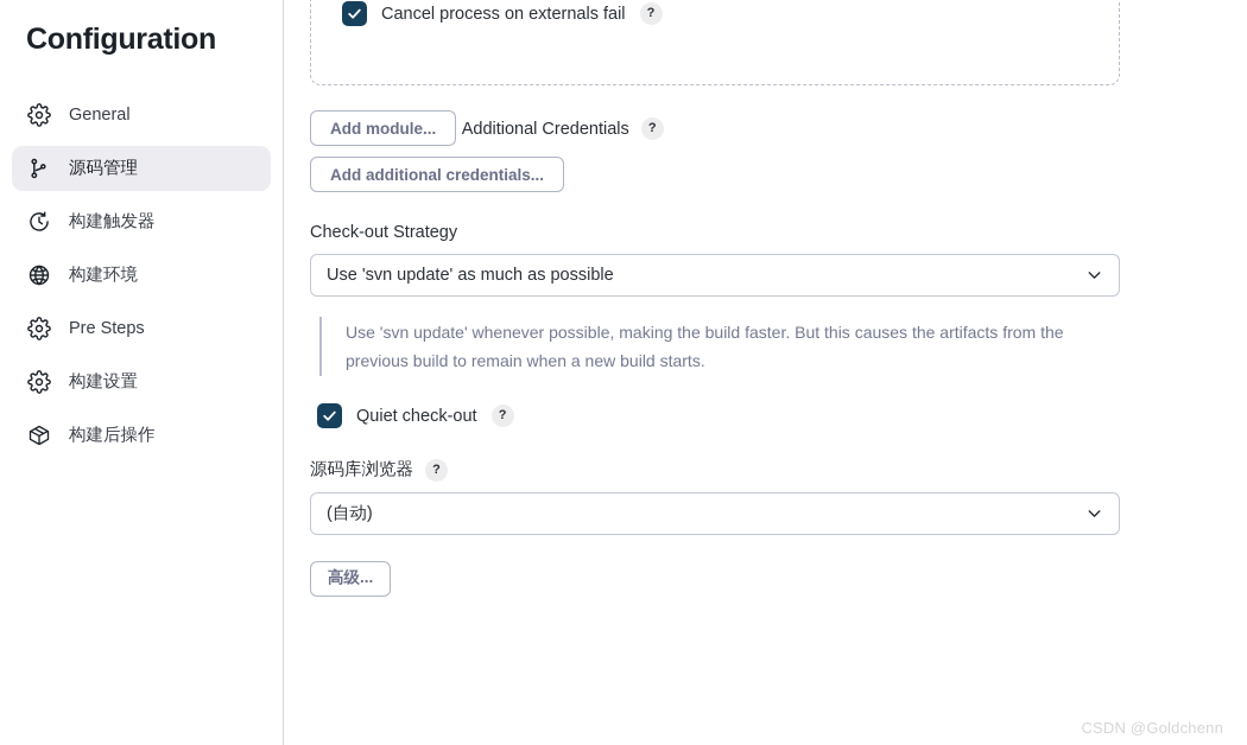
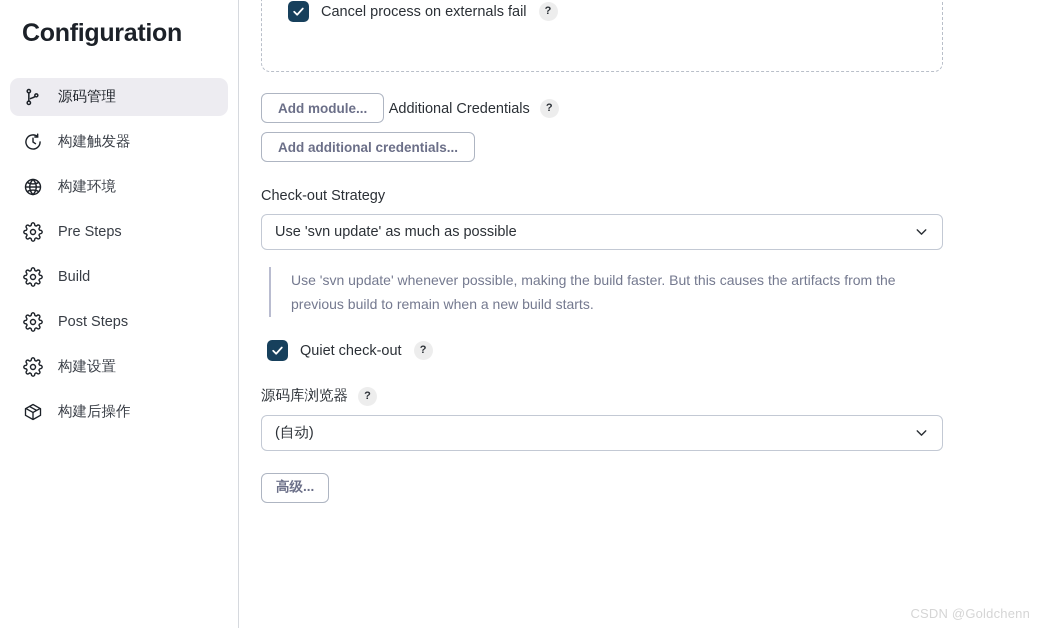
  Configuration
- General
  源码管理
  构建触发器
  构建环境
  Pre Steps
+ Build
+ Post Steps
  构建设置
  构建后操作
  Cancel process on externals fail
  ?
  Add module...
  Additional Credentials
  ?
  Add additional credentials...
  Check-out Strategy
  Use 'svn update' as much as possible
  Use 'svn update' whenever possible, making the build faster. But this causes the artifacts from the previous build to remain when a new build starts.
  Quiet check-out
  ?
  源码库浏览器
  ?
  (自动)
  高级...
  CSDN @Goldchenn
